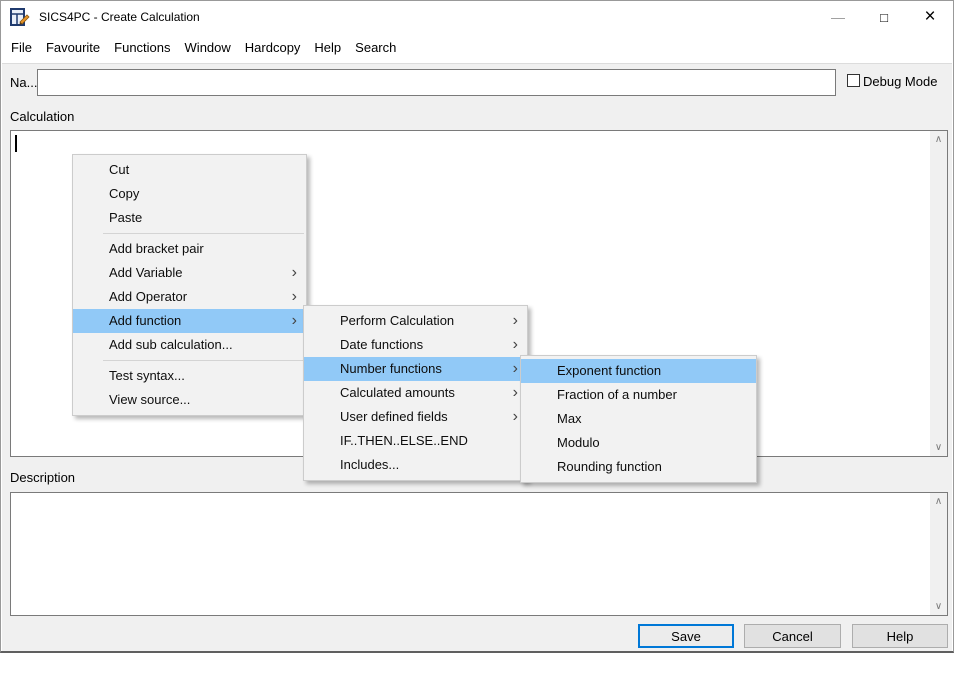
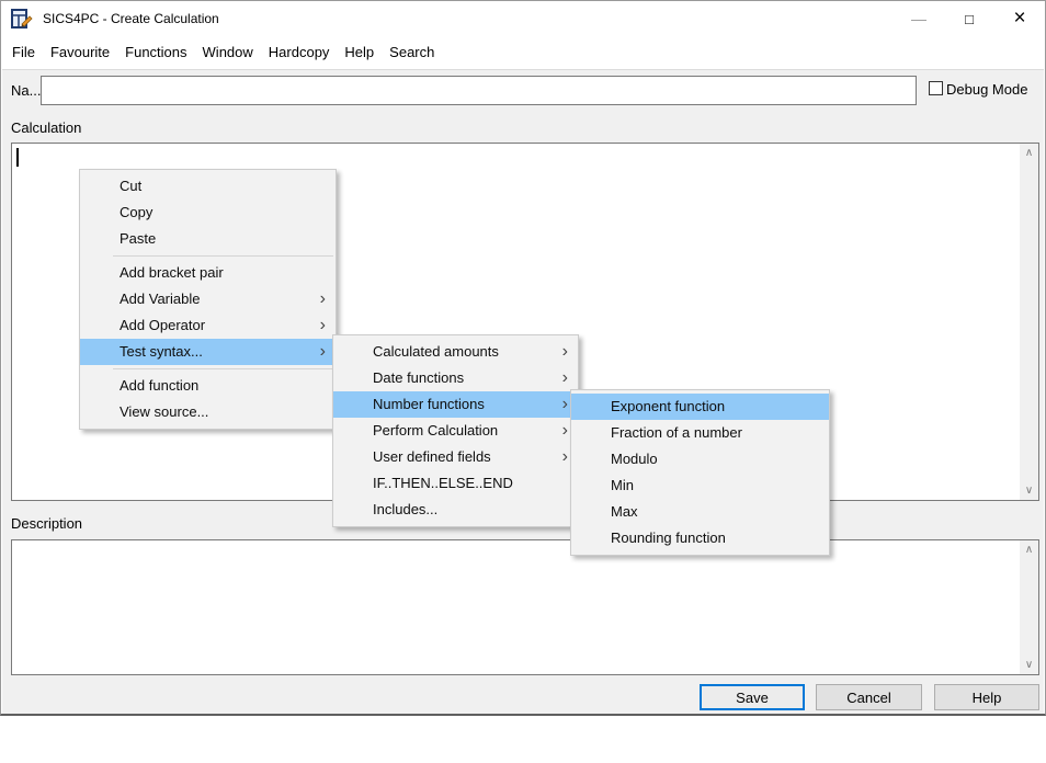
  SICS4PC - Create Calculation
  —
  □
  ×
  File
  Favourite
  Functions
  Window
  Hardcopy
  Help
  Search
  Na...
  Debug Mode
  Calculation
  ∧
  ∨
  Description
  ∧
  ∨
  Save
  Cancel
  Help
  Cut
  Copy
  Paste
  Add bracket pair
  Add Variable
  ›
  Add Operator
  ›
- Add function
+ Test syntax...
  ›
- Add sub calculation...
- Test syntax...
+ Add function
  View source...
- Perform Calculation
+ Calculated amounts
  ›
  Date functions
  ›
  Number functions
  ›
- Calculated amounts
+ Perform Calculation
  ›
  User defined fields
  ›
  IF..THEN..ELSE..END
  Includes...
  Exponent function
  Fraction of a number
- Max
+ Modulo
+ Min
- Modulo
+ Max
  Rounding function
